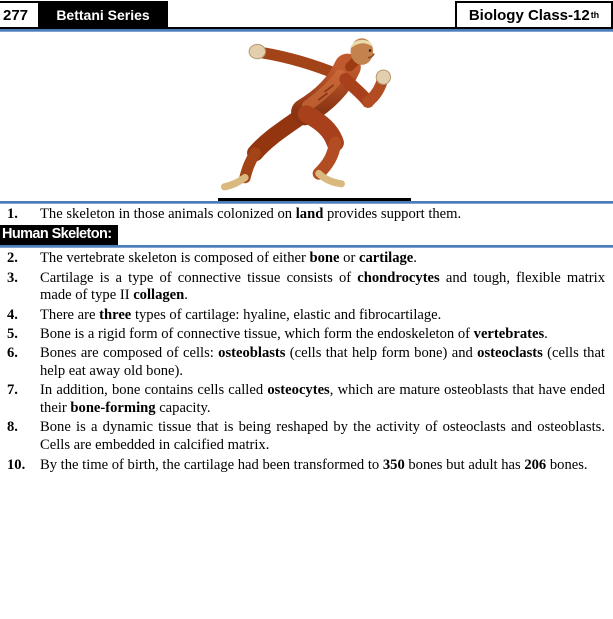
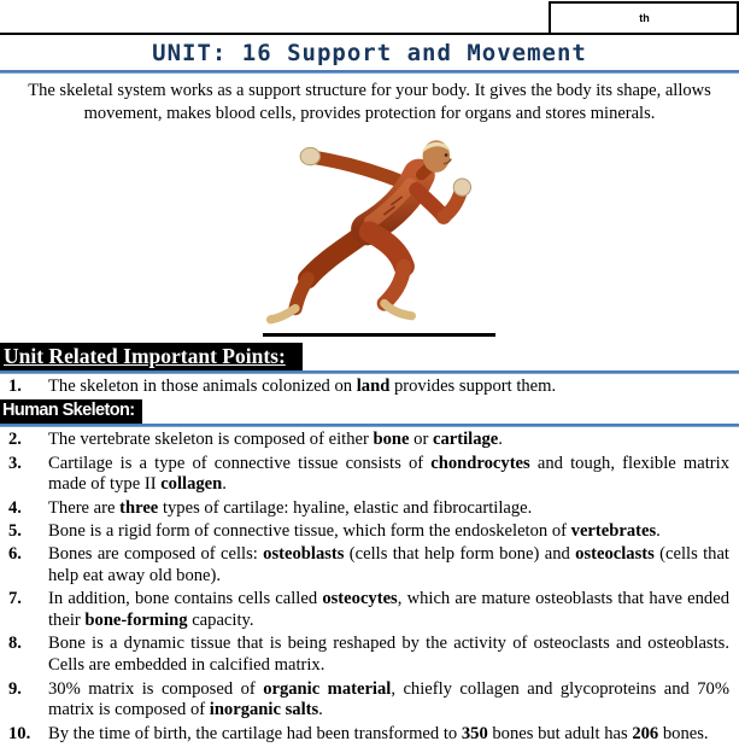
- 277
- Bettani Series
- Biology Class-12
  th
+ UNIT: 16 Support and Movement
+ The skeletal system works as a support structure for your body. It gives the body its shape, allows movement, makes blood cells, provides protection for organs and stores minerals.
+ Unit Related Important Points:
  1.
  The skeleton in those animals colonized on land provides support them.
  Human Skeleton:
  2.
  The vertebrate skeleton is composed of either bone or cartilage.
  3.
  Cartilage is a type of connective tissue consists of chondrocytes and tough, flexible matrix made of type II collagen.
  4.
  There are three types of cartilage: hyaline, elastic and fibrocartilage.
  5.
  Bone is a rigid form of connective tissue, which form the endoskeleton of vertebrates.
  6.
  Bones are composed of cells: osteoblasts (cells that help form bone) and osteoclasts (cells that help eat away old bone).
  7.
  In addition, bone contains cells called osteocytes, which are mature osteoblasts that have ended their bone-forming capacity.
  8.
  Bone is a dynamic tissue that is being reshaped by the activity of osteoclasts and osteoblasts. Cells are embedded in calcified matrix.
+ 9.
+ 30% matrix is composed of organic material, chiefly collagen and glycoproteins and 70% matrix is composed of inorganic salts.
  10.
  By the time of birth, the cartilage had been transformed to 350 bones but adult has 206 bones.
